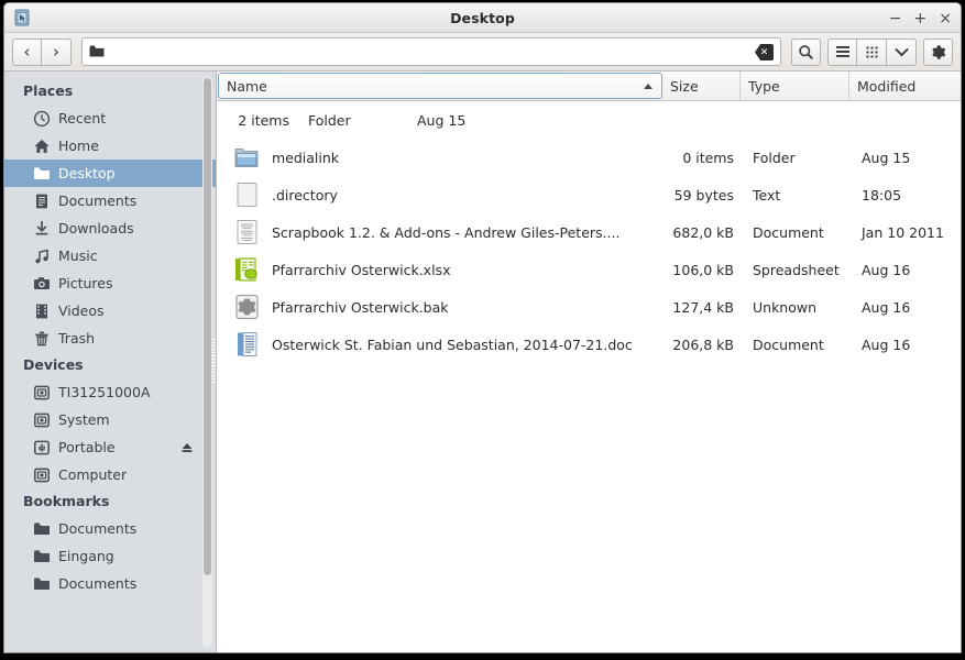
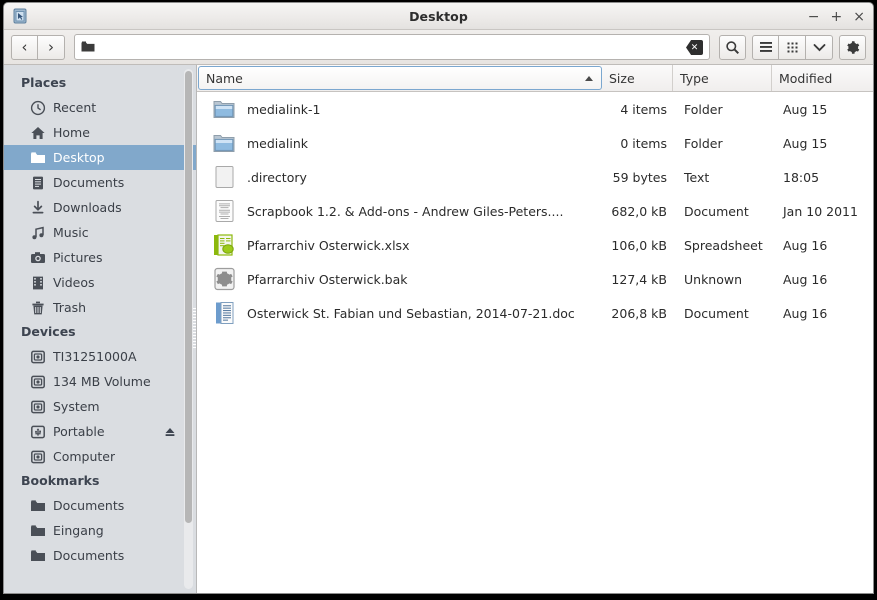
  Desktop
  −
  +
  ×
  ‹
  ›
  ✕
  Places
  Recent
  Home
  Desktop
  Documents
  Downloads
  Music
  Pictures
  Videos
  Trash
  Devices
  TI31251000A
+ 134 MB Volume
  System
  Portable
  Computer
  Bookmarks
  Documents
  Eingang
  Documents
  Name
  Size
  Type
  Modified
+ medialink-1
- 2 items
+ 4 items
  Folder
  Aug 15
  medialink
  0 items
  Folder
  Aug 15
  .directory
  59 bytes
  Text
  18:05
  Scrapbook 1.2. & Add-ons - Andrew Giles-Peters....
  682,0 kB
  Document
  Jan 10 2011
  Pfarrarchiv Osterwick.xlsx
  106,0 kB
  Spreadsheet
  Aug 16
  Pfarrarchiv Osterwick.bak
  127,4 kB
  Unknown
  Aug 16
  Osterwick St. Fabian und Sebastian, 2014-07-21.doc
  206,8 kB
  Document
  Aug 16
